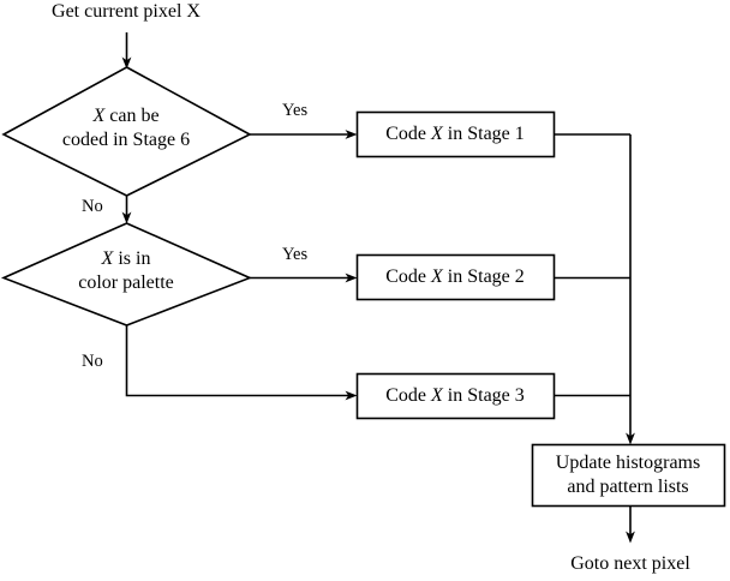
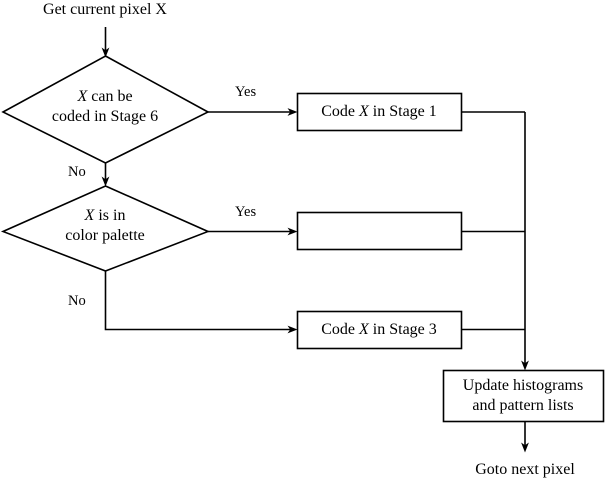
  Get current pixel X
  X can be
  coded in Stage 6
  Yes
  No
  X is in
  color palette
  Yes
  No
  Code X in Stage 1
- Code X in Stage 2
  Code X in Stage 3
  Update histograms
  and pattern lists
  Goto next pixel
